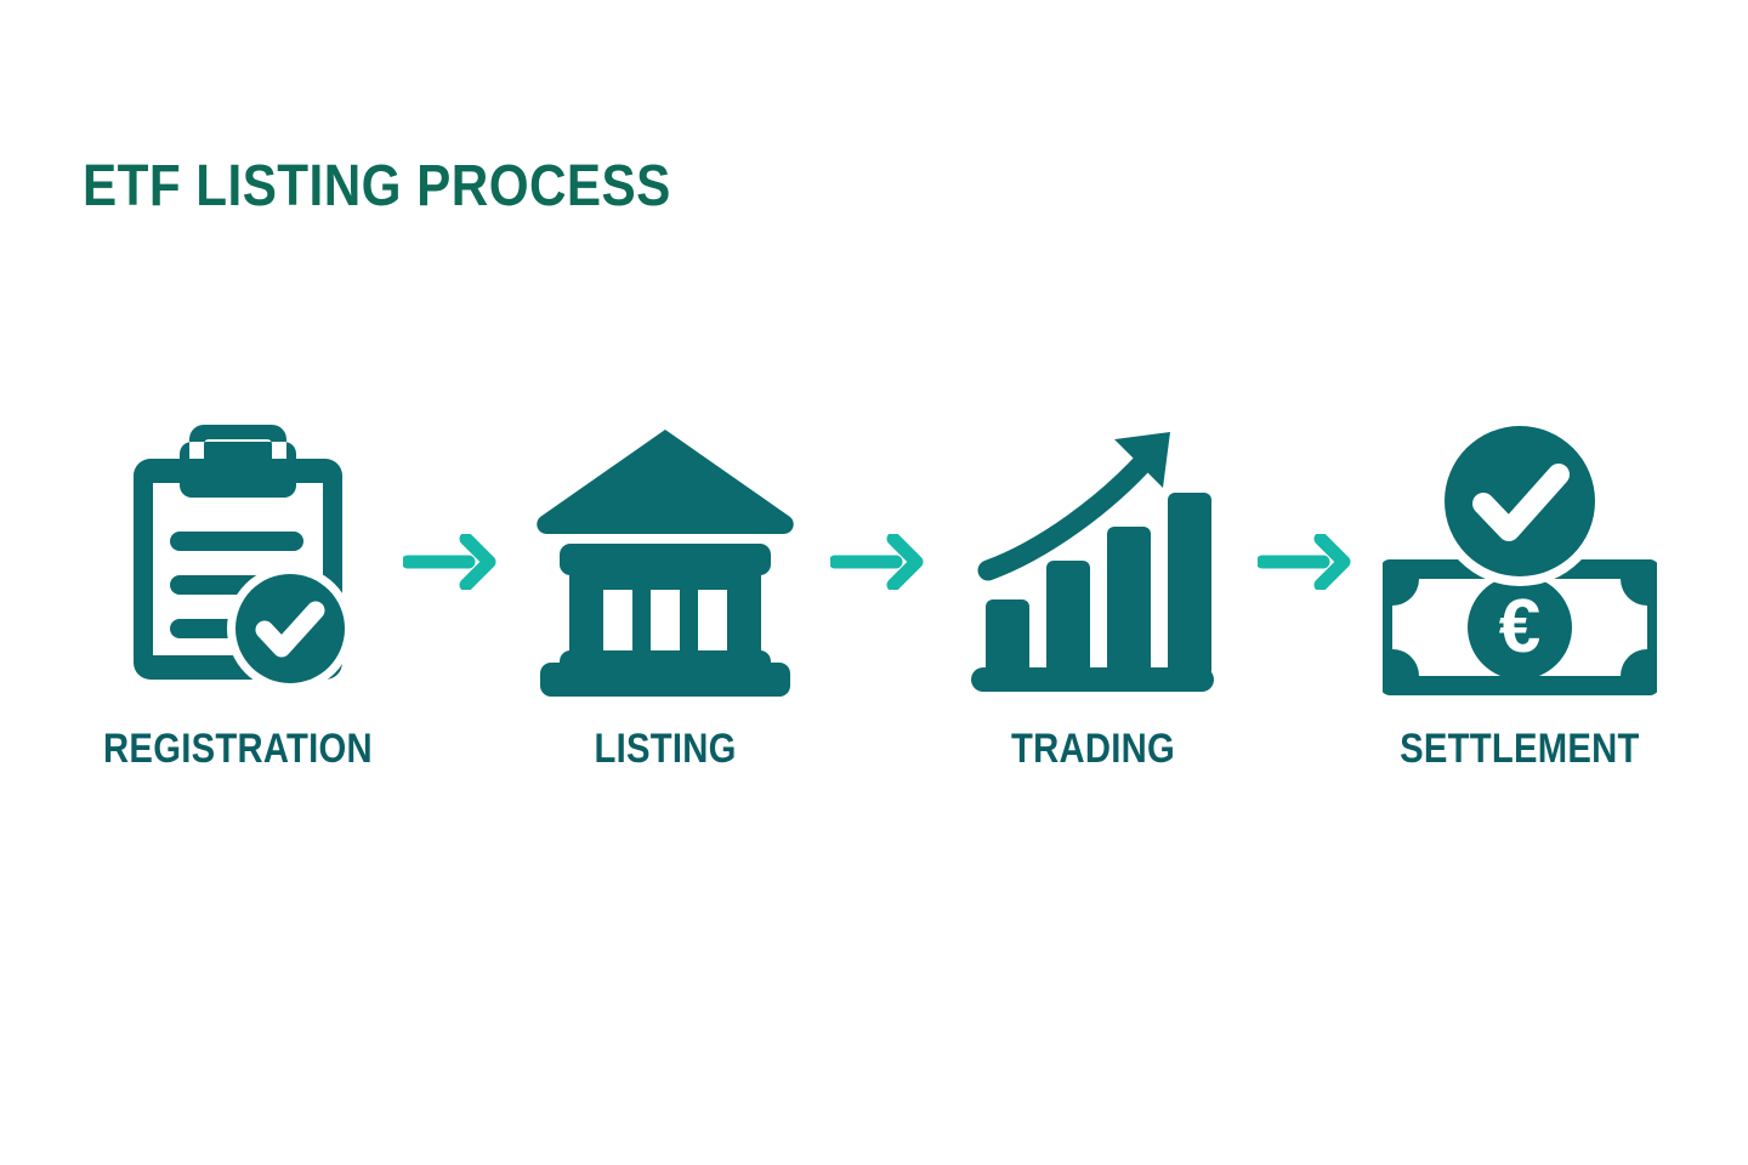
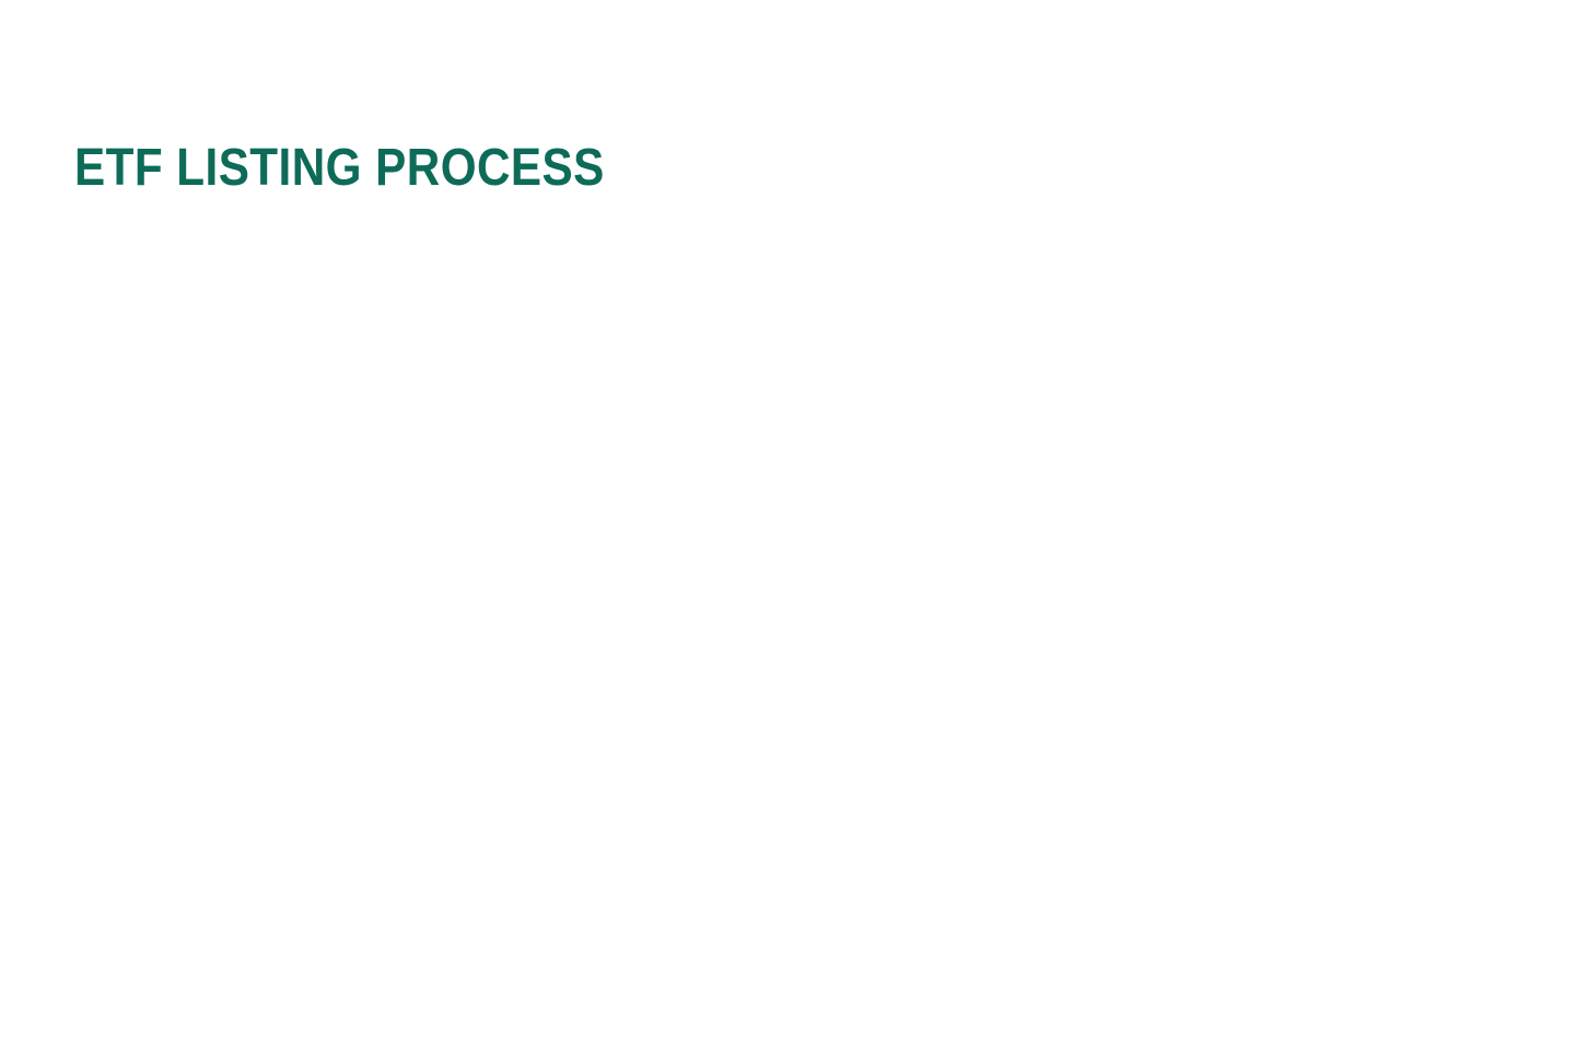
  ETF LISTING PROCESS
- REGISTRATION
- LISTING
- TRADING
- €
- SETTLEMENT
